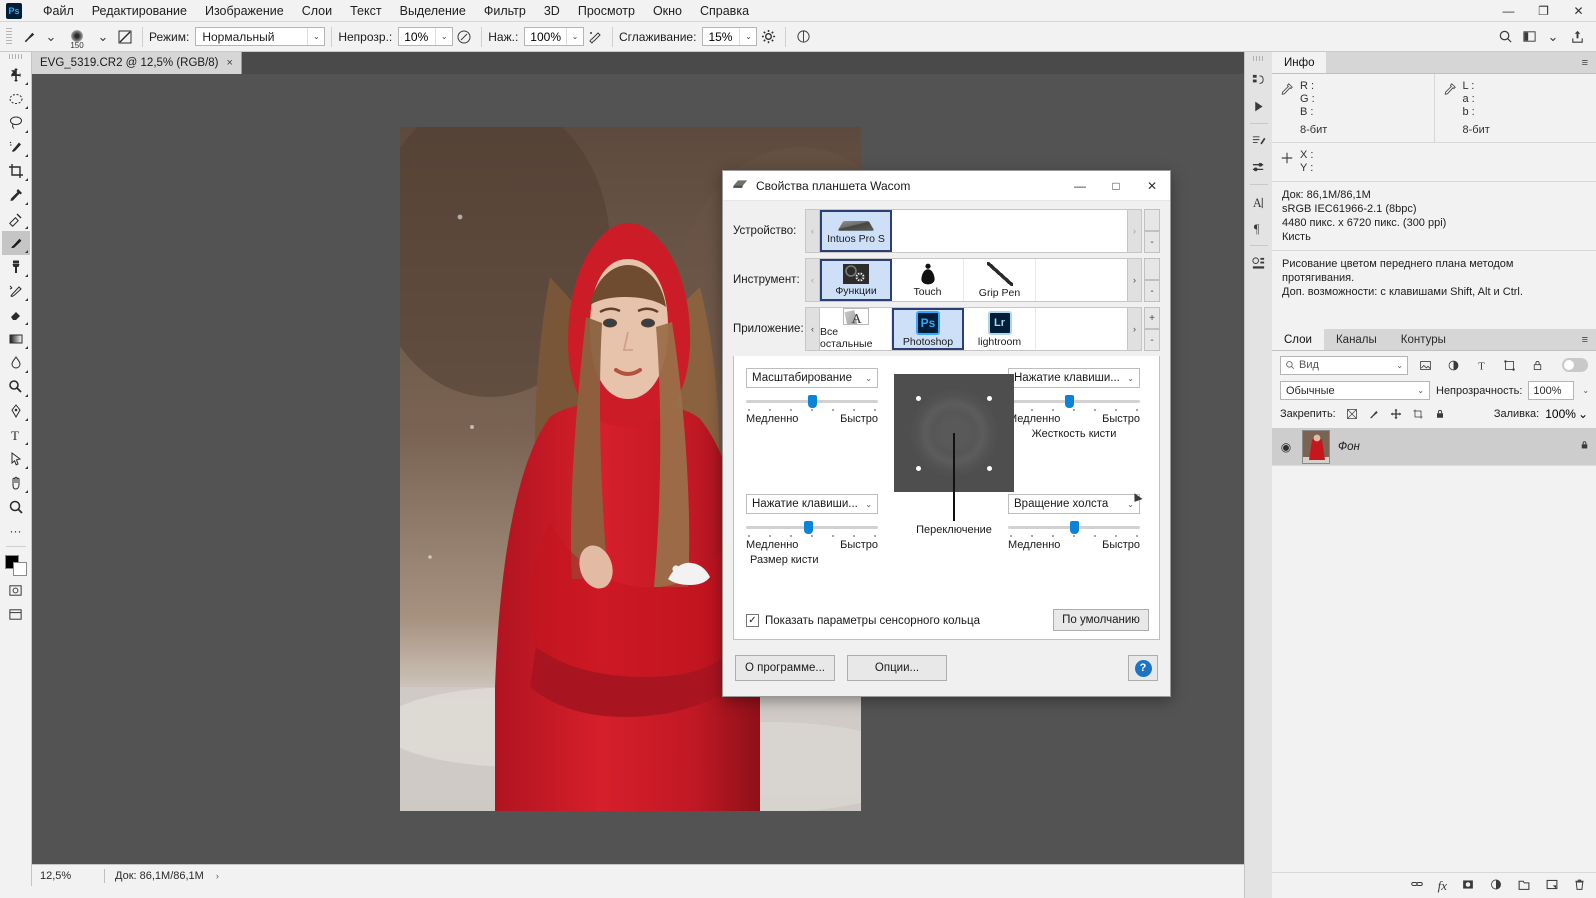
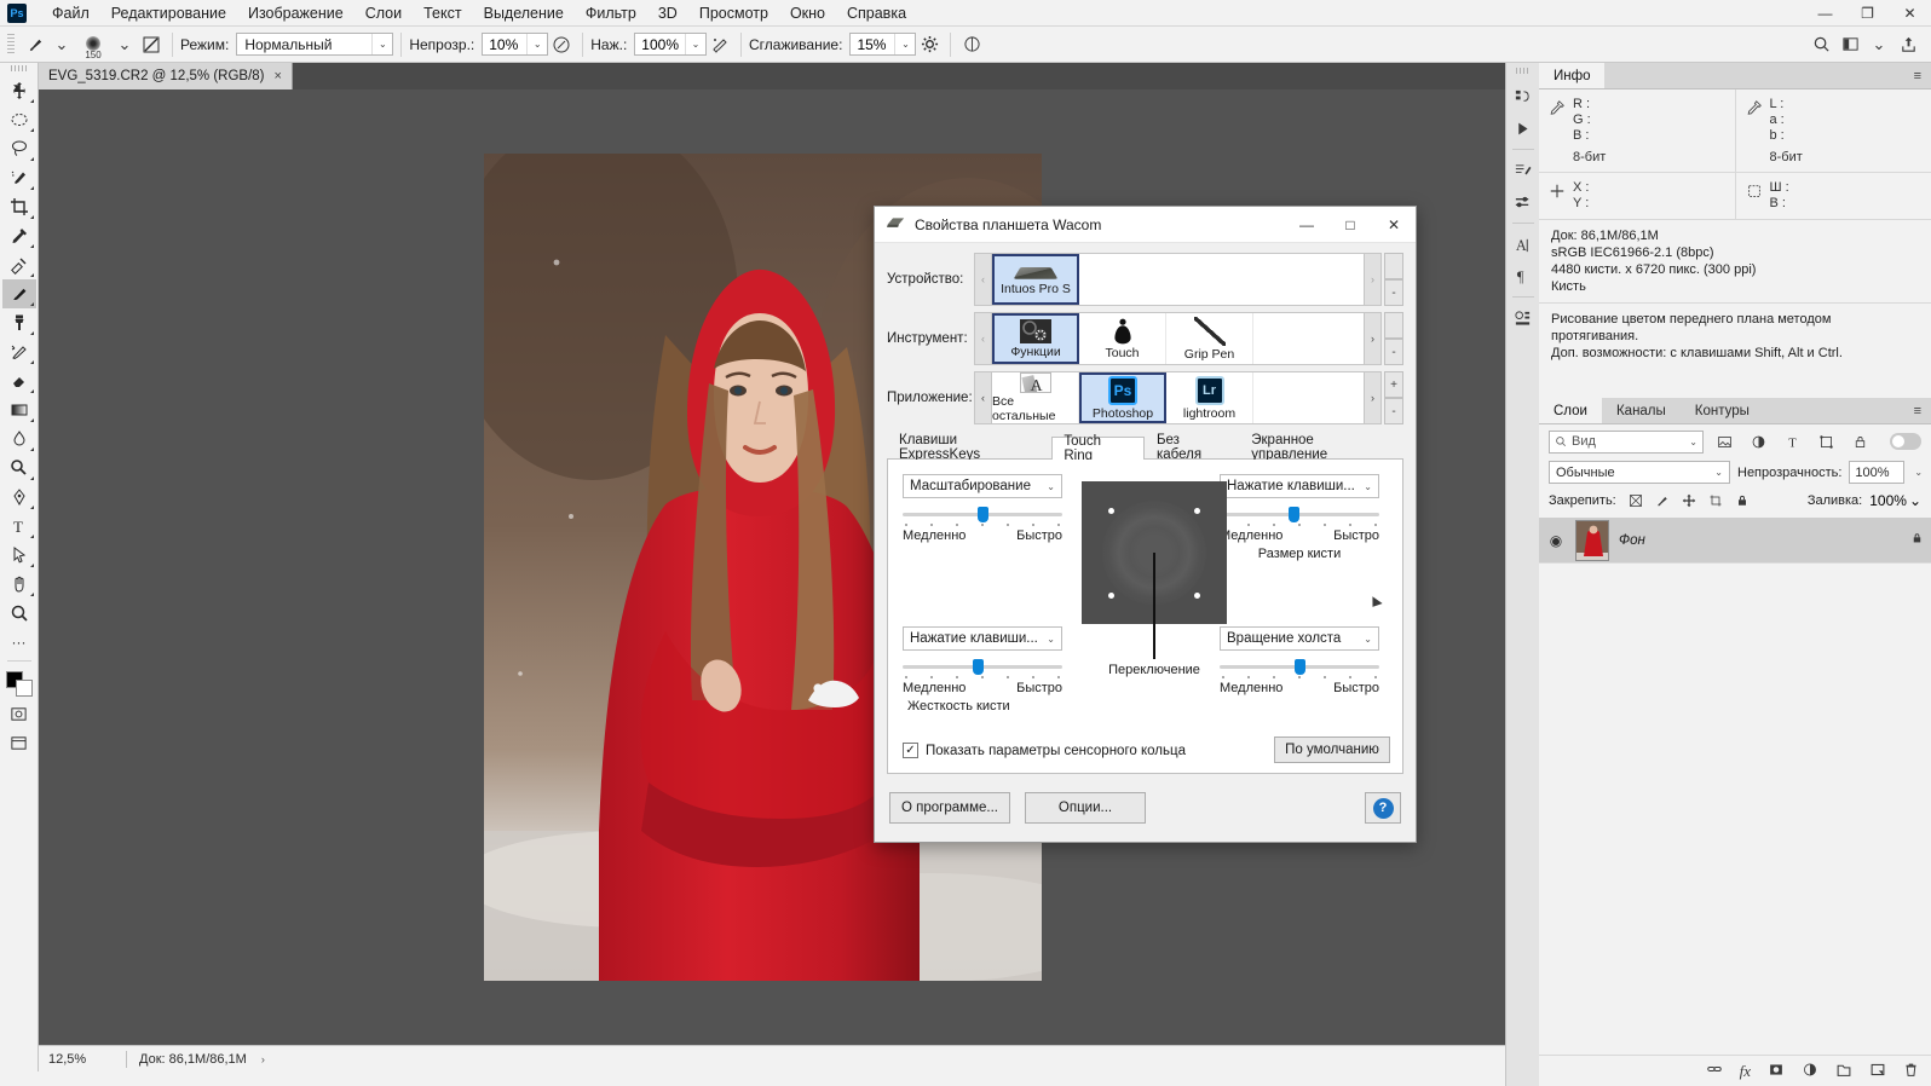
  Ps
  Файл
  Редактирование
  Изображение
  Слои
  Текст
  Выделение
  Фильтр
  3D
  Просмотр
  Окно
  Справка
  —
  ❐
  ✕
  ⌄
  150
  ⌄
  Режим:
  Нормальный
  ⌄
  Непрозр.:
  10%
  ⌄
  Наж.:
  100%
  ⌄
  Сглаживание:
  15%
  ⌄
  ⌄
  EVG_5319.CR2 @ 12,5% (RGB/8)
  ×
  T
  ···
  12,5%
  Док: 86,1M/86,1M
  ›
  A
  ¶
  Инфо
  ≡
  R :
  G :
  B :
  8-бит
  L :
  a :
  b :
  8-бит
  X :
  Y :
+ Ш :
+ В :
  Док: 86,1M/86,1M
  sRGB IEC61966-2.1 (8bpc)
- 4480 пикс. x 6720 пикс. (300 ppi)
+ 4480 кисти. x 6720 пикс. (300 ppi)
  Кисть
  Рисование цветом переднего плана методом протягивания.
  Доп. возможности: с клавишами Shift, Alt и Ctrl.
  Слои
  Каналы
  Контуры
  ≡
  Вид
  ⌄
  T
  Обычные
  ⌄
  Непрозрачность:
  100%
  ⌄
  Закрепить:
  Заливка:
  100%
  ⌄
  ◉
  Фон
  fx
  Свойства планшета Wacom
  —
  □
  ✕
  Устройство:
  ‹
  Intuos Pro S
  ›
  -
  Инструмент:
  ‹
  Функции
  Touch
  Grip Pen
  ›
  -
  Приложение:
  ‹
  Все остальные
  Ps
  Photoshop
  Lr
  lightroom
  ›
  +
  -
+ Клавиши ExpressKeys
+ Touch Ring
+ Без кабеля
+ Экранное управление
  Масштабирование
  ⌄
  Медленно
  Быстро
  Нажатие клавиши...
  ⌄
  едленно
  Быстро
- Жесткость кисти
+ Размер кисти
  Нажатие клавиши...
  ⌄
  Медленно
  Быстро
- Размер кисти
+ Жесткость кисти
  Вращение холста
  ⌄
  Медленно
  Быстро
  Переключение
  ✓
  Показать параметры сенсорного кольца
  По умолчанию
  О программе...
  Опции...
  ?
